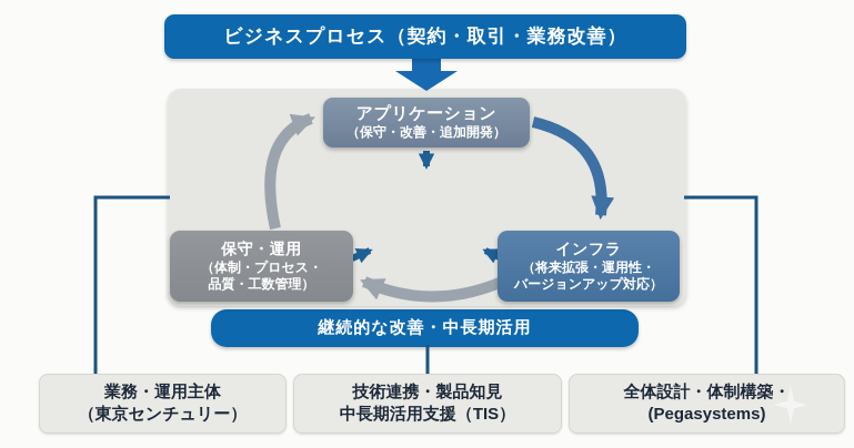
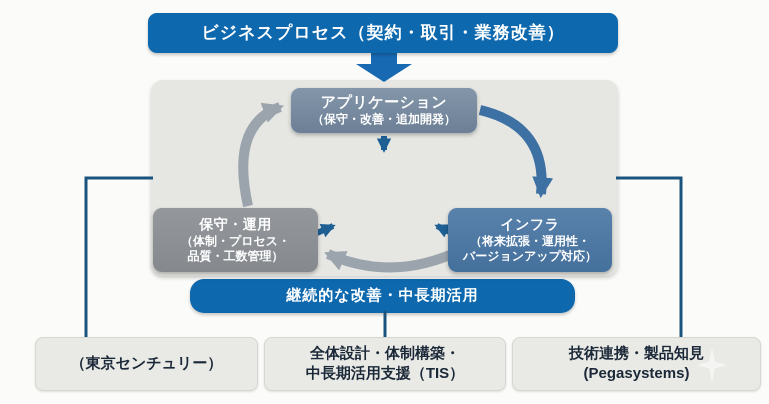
  継続的な改善・中長期活用
  ビジネスプロセス（契約・取引・業務改善）
  アプリケーション
  （保守・改善・追加開発）
  保守・運用
  （体制・プロセス・
  品質・工数管理）
  インフラ
  （将来拡張・運用性・
  バージョンアップ対応）
- 業務・運用主体
  （東京センチュリー）
- 技術連携・製品知見
+ 全体設計・体制構築・
  中長期活用支援（TIS）
- 全体設計・体制構築・
+ 技術連携・製品知見
  (Pegasystems)
